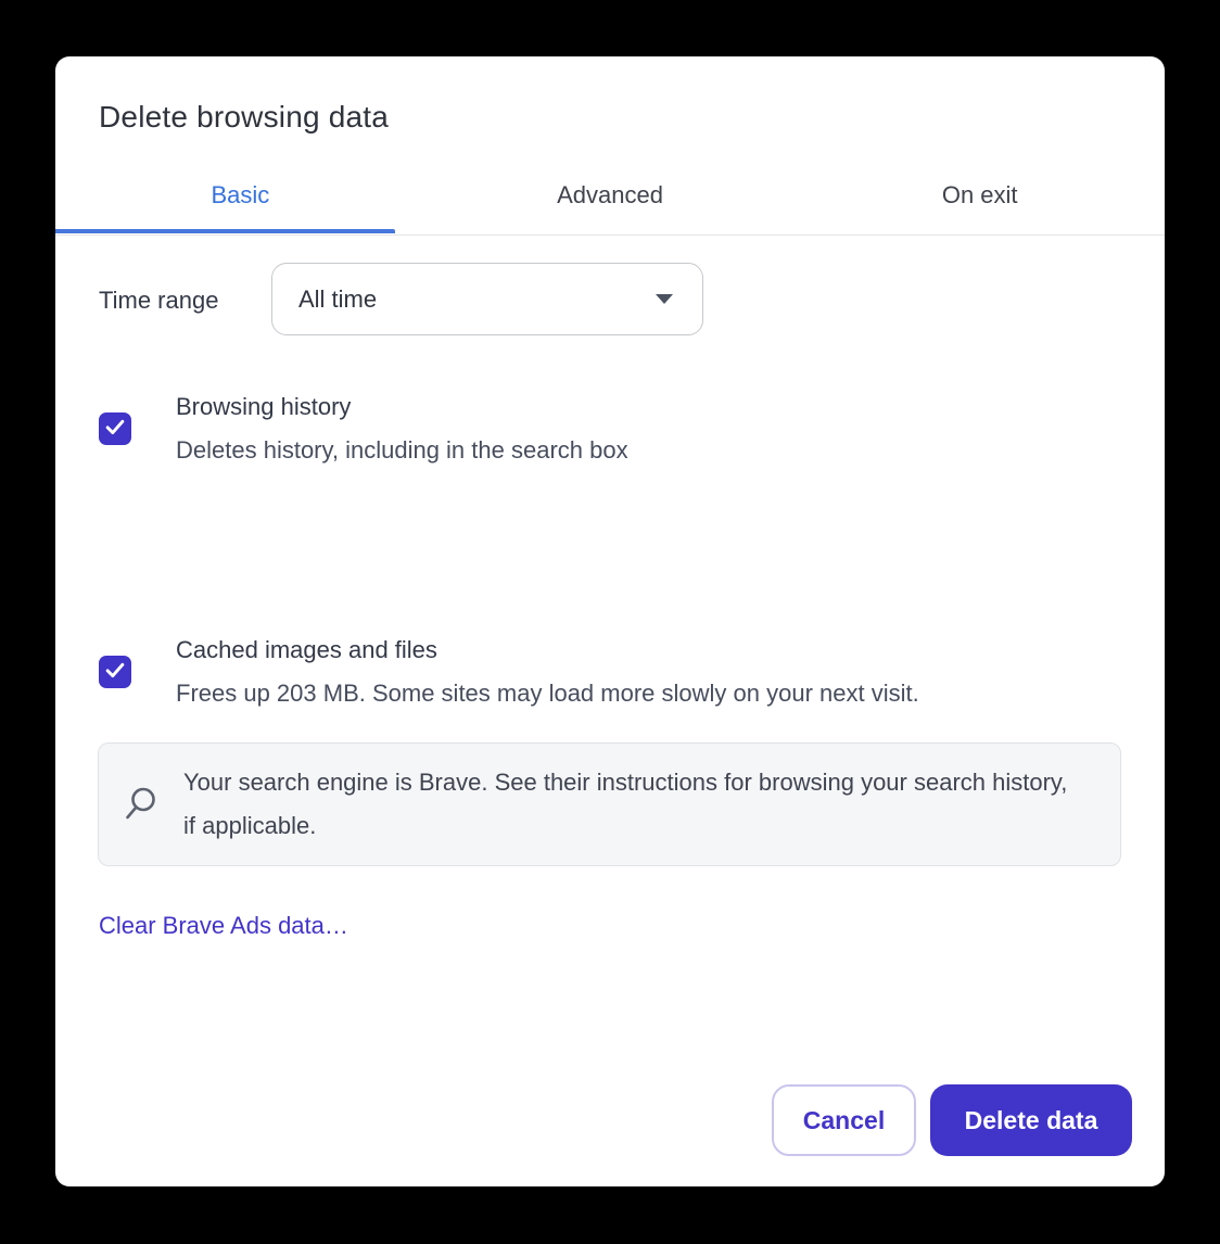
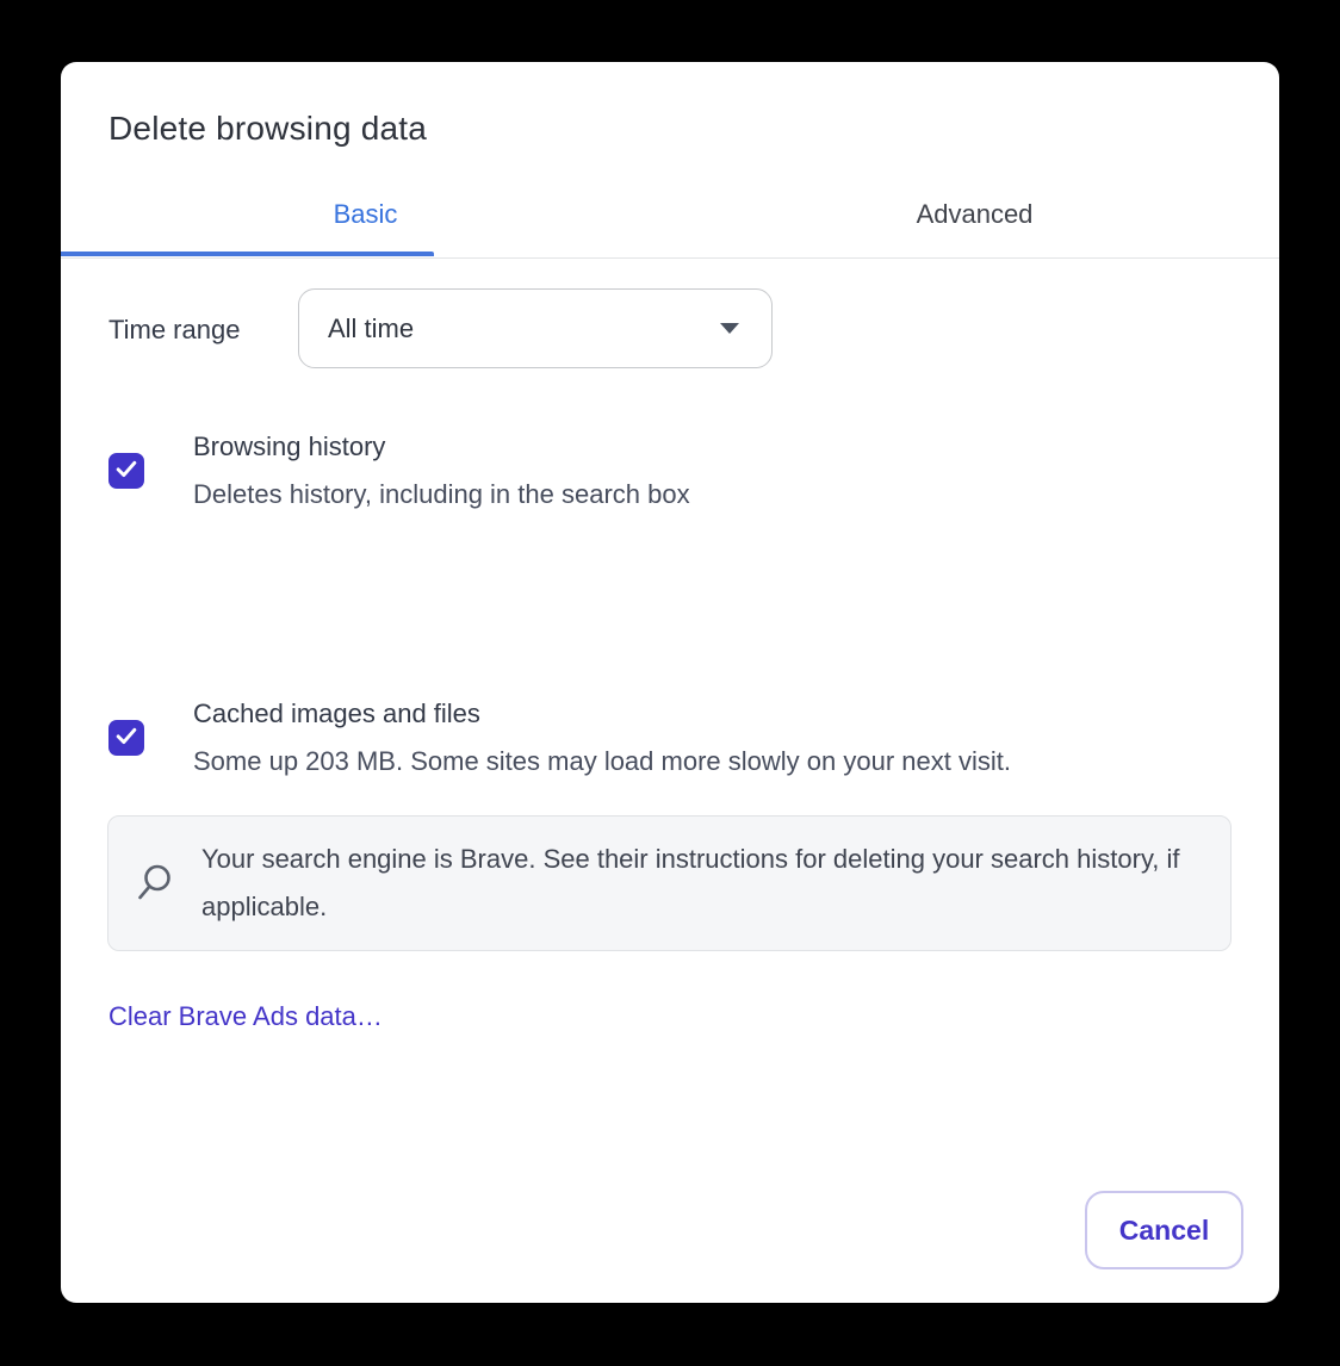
  Delete browsing data
  Basic
  Advanced
- On exit
  Time range
  All time
  Browsing history
  Deletes history, including in the search box
  Cached images and files
- Frees up 203 MB. Some sites may load more slowly on your next visit.
+ Some up 203 MB. Some sites may load more slowly on your next visit.
- Your search engine is Brave. See their instructions for browsing your search history, if applicable.
+ Your search engine is Brave. See their instructions for deleting your search history, if applicable.
  Clear Brave Ads data…
  Cancel
- Delete data
